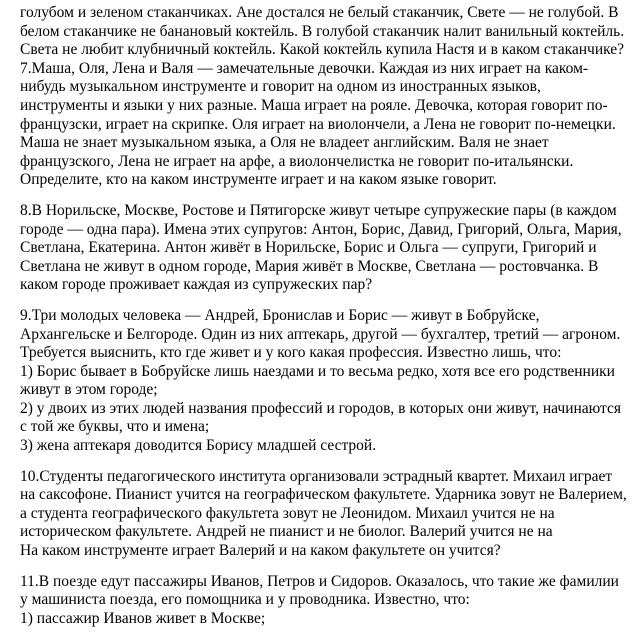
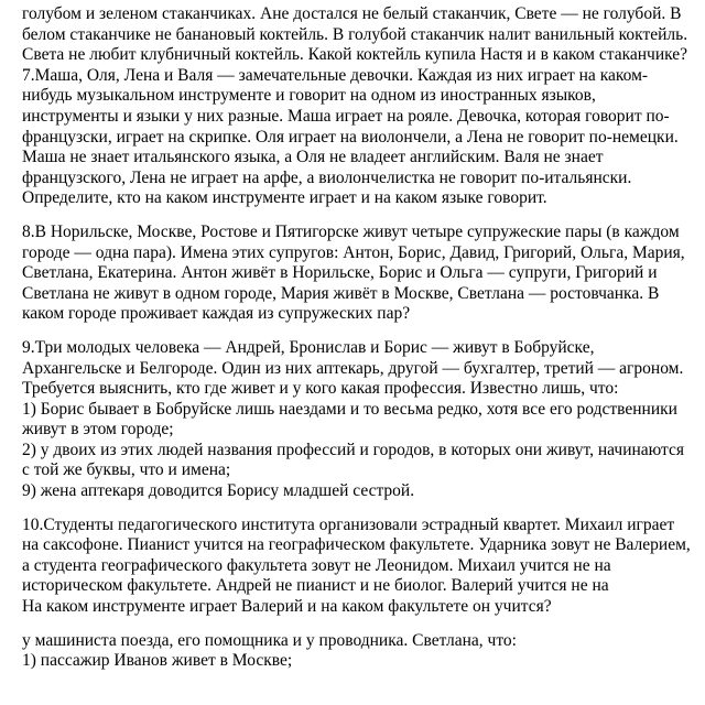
  голубом и зеленом стаканчиках. Ане достался не белый стаканчик, Свете — не голубой. В
  белом стаканчике не банановый коктейль. В голубой стаканчик налит ванильный коктейль.
  Света не любит клубничный коктейль. Какой коктейль купила Настя и в каком стаканчике?
  7.Маша, Оля, Лена и Валя — замечательные девочки. Каждая из них играет на каком-
  нибудь музыкальном инструменте и говорит на одном из иностранных языков,
  инструменты и языки у них разные. Маша играет на рояле. Девочка, которая говорит по-
  французски, играет на скрипке. Оля играет на виолончели, а Лена не говорит по-немецки.
- Маша не знает музыкальном языка, а Оля не владеет английским. Валя не знает
+ Маша не знает итальянского языка, а Оля не владеет английским. Валя не знает
  французского, Лена не играет на арфе, а виолончелистка не говорит по-итальянски.
  Определите, кто на каком инструменте играет и на каком языке говорит.
  8.В Норильске, Москве, Ростове и Пятигорске живут четыре супружеские пары (в каждом
  городе — одна пара). Имена этих супругов: Антон, Борис, Давид, Григорий, Ольга, Мария,
  Светлана, Екатерина. Антон живёт в Норильске, Борис и Ольга — супруги, Григорий и
  Светлана не живут в одном городе, Мария живёт в Москве, Светлана — ростовчанка. В
  каком городе проживает каждая из супружеских пар?
  9.Три молодых человека — Андрей, Бронислав и Борис — живут в Бобруйске,
  Архангельске и Белгороде. Один из них аптекарь, другой — бухгалтер, третий — агроном.
  Требуется выяснить, кто где живет и у кого какая профессия. Известно лишь, что:
  1) Борис бывает в Бобруйске лишь наездами и то весьма редко, хотя все его родственники
  живут в этом городе;
  2) у двоих из этих людей названия профессий и городов, в которых они живут, начинаются
  с той же буквы, что и имена;
- 3) жена аптекаря доводится Борису младшей сестрой.
+ 9) жена аптекаря доводится Борису младшей сестрой.
  10.Студенты педагогического института организовали эстрадный квартет. Михаил играет
  на саксофоне. Пианист учится на географическом факультете. Ударника зовут не Валерием,
  а студента географического факультета зовут не Леонидом. Михаил учится не на
  историческом факультете. Андрей не пианист и не биолог. Валерий учится не на
  На каком инструменте играет Валерий и на каком факультете он учится?
- 11.В поезде едут пассажиры Иванов, Петров и Сидоров. Оказалось, что такие же фамилии
- у машиниста поезда, его помощника и у проводника. Известно, что:
+ у машиниста поезда, его помощника и у проводника. Светлана, что:
  1) пассажир Иванов живет в Москве;
